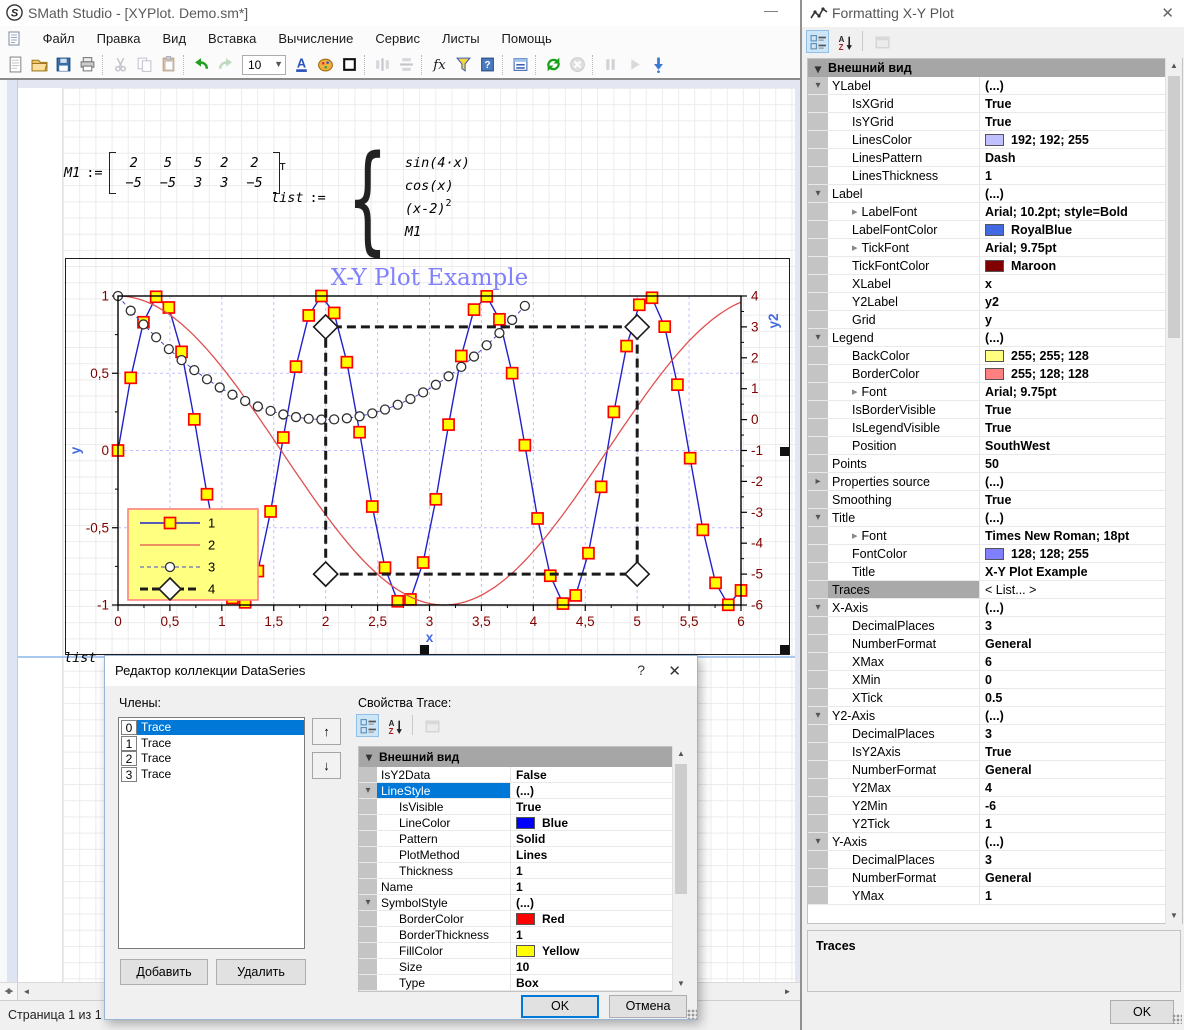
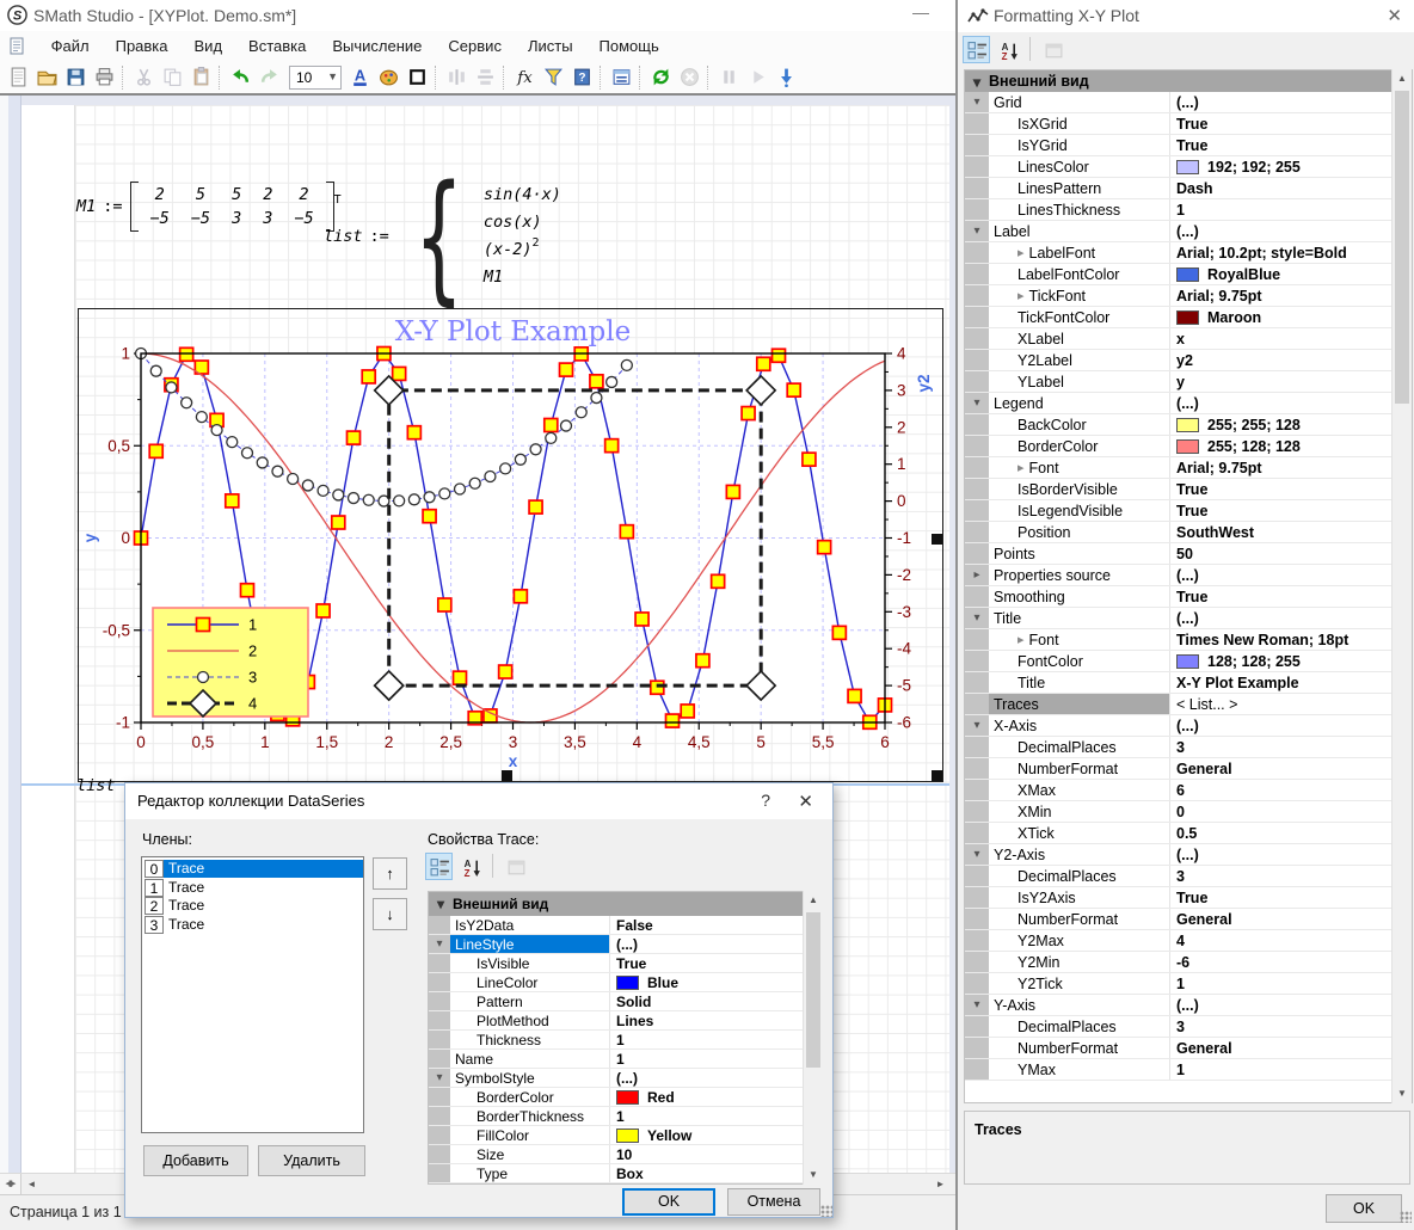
  S
  SMath Studio - [XYPlot. Demo.sm*]
  —
  Файл Правка Вид Вставка Вычисление Сервис Листы Помощь
  10
  ▼
  A
  fx
  ?
  M1
  :=
  2	5	5	2	2
  −5	−5	3	3	−5
  T
  list
  :=
  {
  sin(4·x)
  cos(x)
  (x-2)2
  M1
  0
  0,5
  1
  1,5
  2
  2,5
  3
  3,5
  4
  4,5
  5
  5,5
  6
  1
  0,5
  0
  -0,5
  -1
  4
  3
  2
  1
  0
  -1
  -2
  -3
  -4
  -5
  -6
  X-Y Plot Example
  x
  1
  2
  3
  4
  list
  ◄
  ►
  Страница 1 из 1
  Formatting X-Y Plot
  ✕
  A
  Z
  ▾
  Внешний вид
  ▾
- YLabel
+ Grid
  (...)
  IsXGrid
  True
  IsYGrid
  True
  LinesColor
  192; 192; 255
  LinesPattern
  Dash
  LinesThickness
  1
  ▾
  Label
  (...)
  ▸
  LabelFont
  Arial; 10.2pt; style=Bold
  LabelFontColor
  RoyalBlue
  ▸
  TickFont
  Arial; 9.75pt
  TickFontColor
  Maroon
  XLabel
  x
  Y2Label
  y2
- Grid
+ YLabel
  y
  ▾
  Legend
  (...)
  BackColor
  255; 255; 128
  BorderColor
  255; 128; 128
  ▸
  Font
  Arial; 9.75pt
  IsBorderVisible
  True
  IsLegendVisible
  True
  Position
  SouthWest
  Points
  50
  ▸
  Properties source
  (...)
  Smoothing
  True
  ▾
  Title
  (...)
  ▸
  Font
  Times New Roman; 18pt
  FontColor
  128; 128; 255
  Title
  X-Y Plot Example
  Traces
  < List... >
  ▾
  X-Axis
  (...)
  DecimalPlaces
  3
  NumberFormat
  General
  XMax
  6
  XMin
  0
  XTick
  0.5
  ▾
  Y2-Axis
  (...)
  DecimalPlaces
  3
  IsY2Axis
  True
  NumberFormat
  General
  Y2Max
  4
  Y2Min
  -6
  Y2Tick
  1
  ▾
  Y-Axis
  (...)
  DecimalPlaces
  3
  NumberFormat
  General
  YMax
  1
  ▲
  ▼
  Traces
  OK
  Редактор коллекции DataSeries
  ?
  ✕
  Члены:
  0
  Trace
  1
  Trace
  2
  Trace
  3
  Trace
  ↑
  ↓
  Свойства Trace:
  A
  Z
  ▾
  Внешний вид
  IsY2Data
  False
  ▾
  LineStyle
  (...)
  IsVisible
  True
  LineColor
  Blue
  Pattern
  Solid
  PlotMethod
  Lines
  Thickness
  1
  Name
  1
  ▾
  SymbolStyle
  (...)
  BorderColor
  Red
  BorderThickness
  1
  FillColor
  Yellow
  Size
  10
  Type
  Box
  ▲
  ▼
  Добавить
  Удалить
  OK
  Отмена
